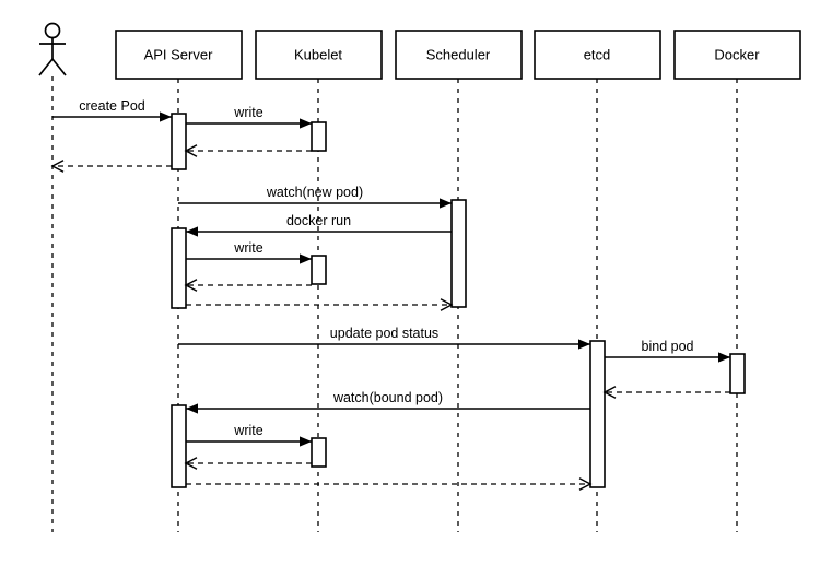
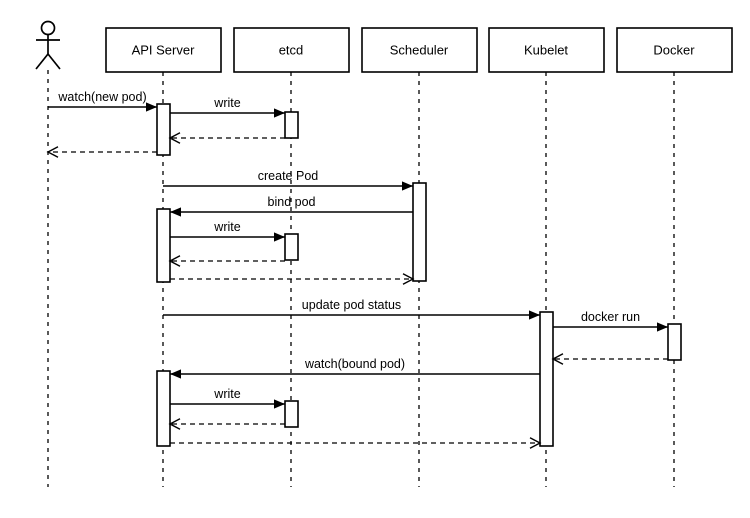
  API Server
- Kubelet
+ etcd
  Scheduler
- etcd
+ Kubelet
  Docker
- create Pod
+ watch(new pod)
  write
- watch(new pod)
+ create Pod
- docker run
+ bind pod
  write
  update pod status
- bind pod
+ docker run
  watch(bound pod)
  write
